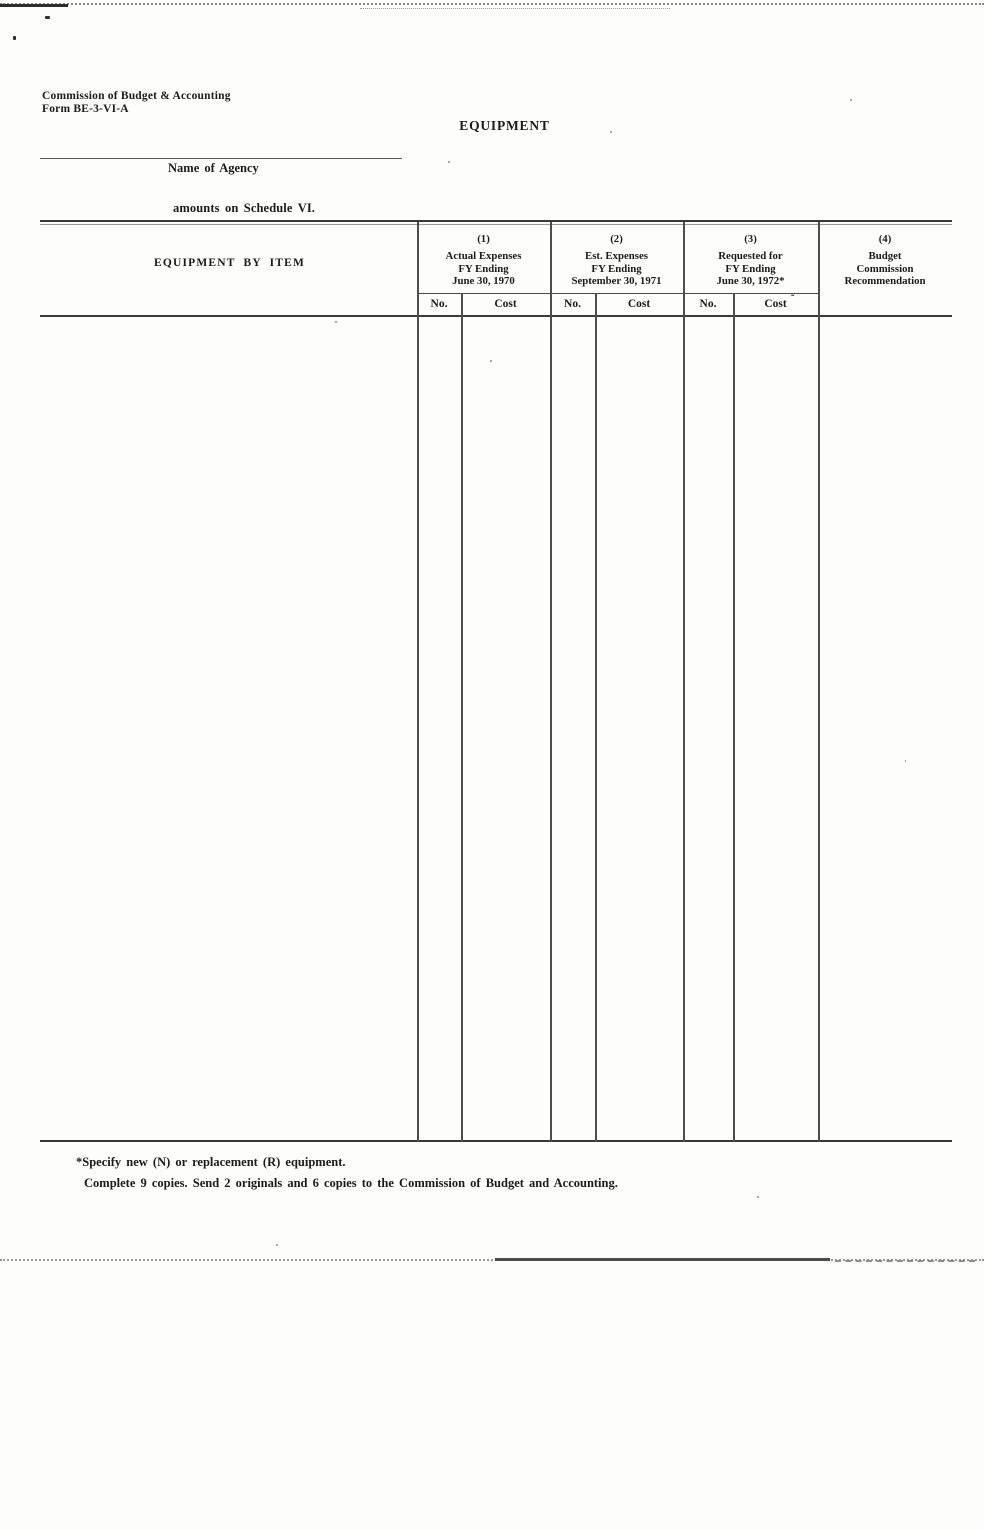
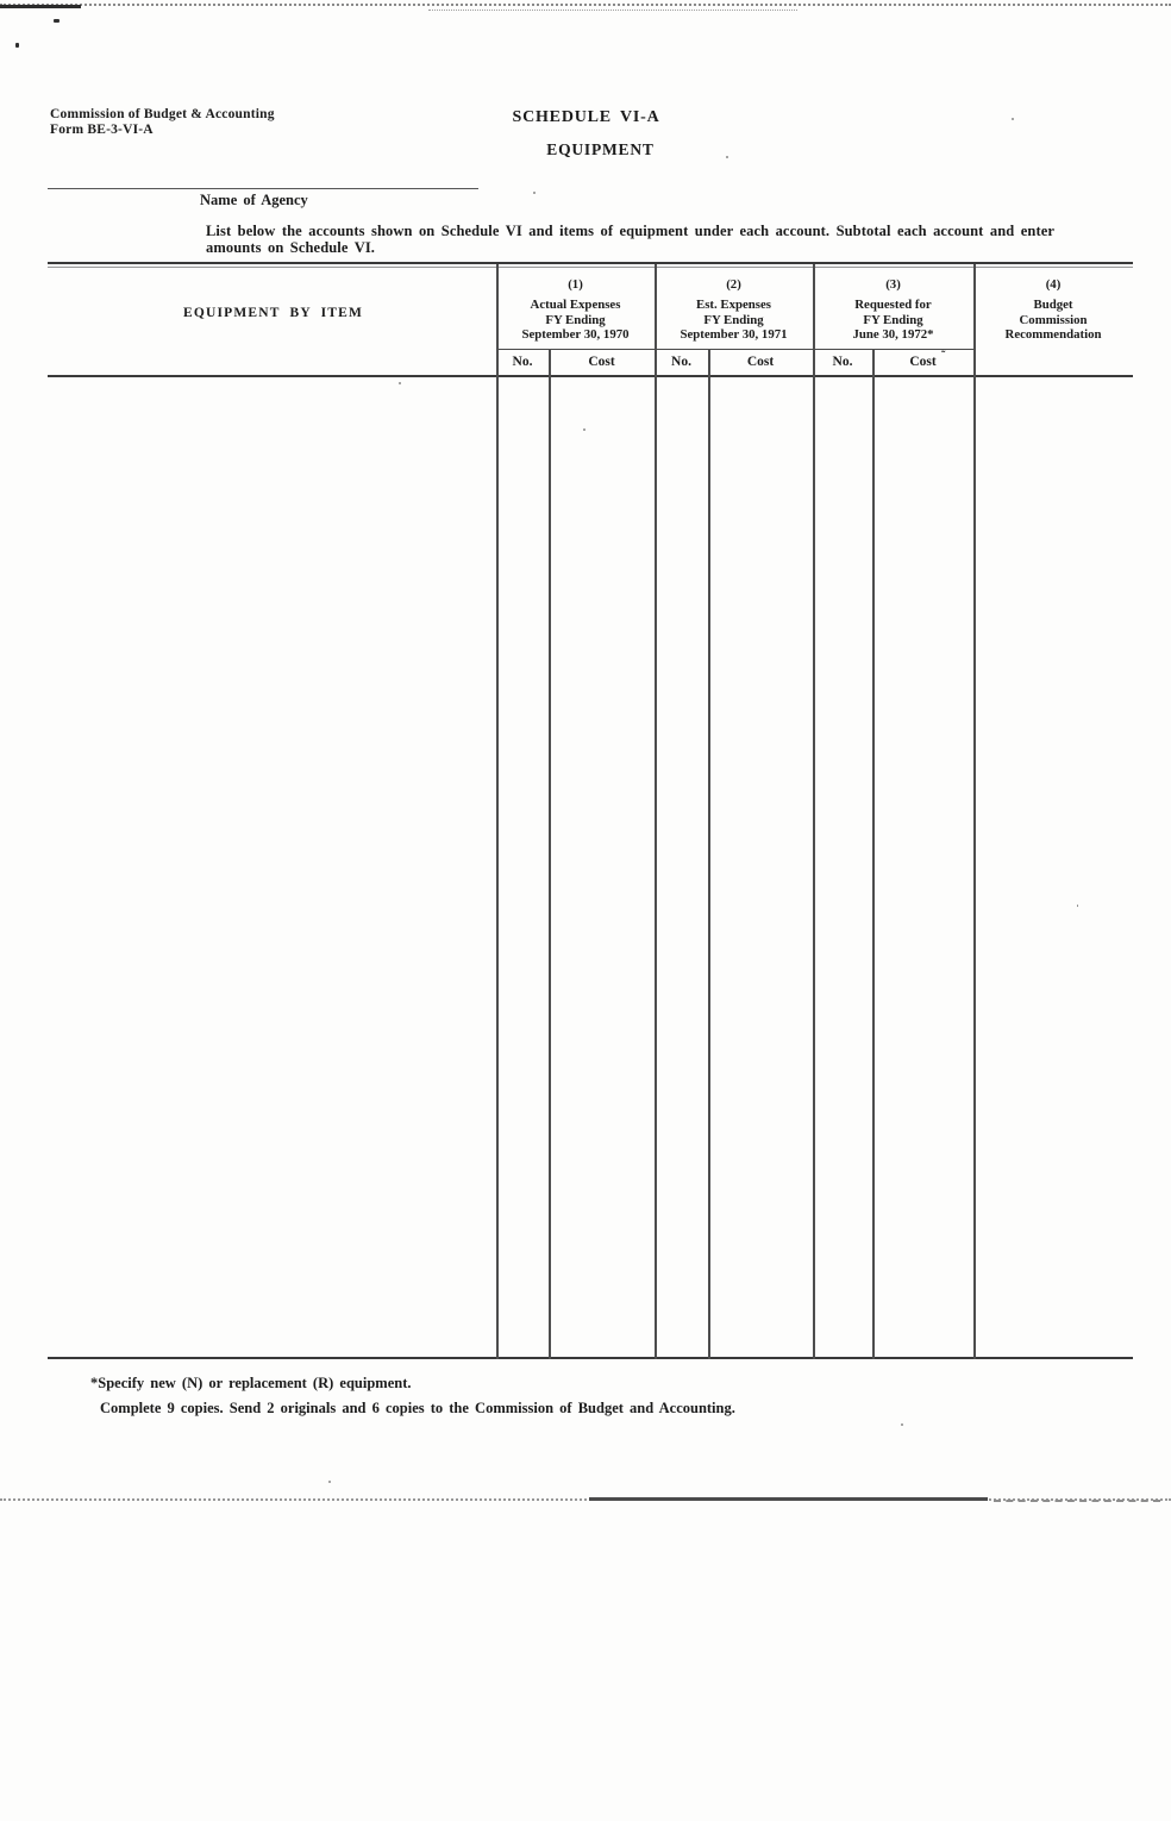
  Commission of Budget & Accounting
  Form BE-3-VI-A
+ SCHEDULE VI-A
  EQUIPMENT
  Name of Agency
+ List below the accounts shown on Schedule VI and items of equipment under each account. Subtotal each account and enter
  amounts on Schedule VI.
  EQUIPMENT BY ITEM
  (1)
  Actual Expenses
  FY Ending
- June 30, 1970
+ September 30, 1970
  (2)
  Est. Expenses
  FY Ending
  September 30, 1971
  (3)
  Requested for
  FY Ending
  June 30, 1972*
  (4)
  Budget
  Commission
  Recommendation
  No.
  Cost
  No.
  Cost
  No.
  Cost
  ˜
  *Specify new (N) or replacement (R) equipment.
  Complete 9 copies. Send 2 originals and 6 copies to the Commission of Budget and Accounting.
